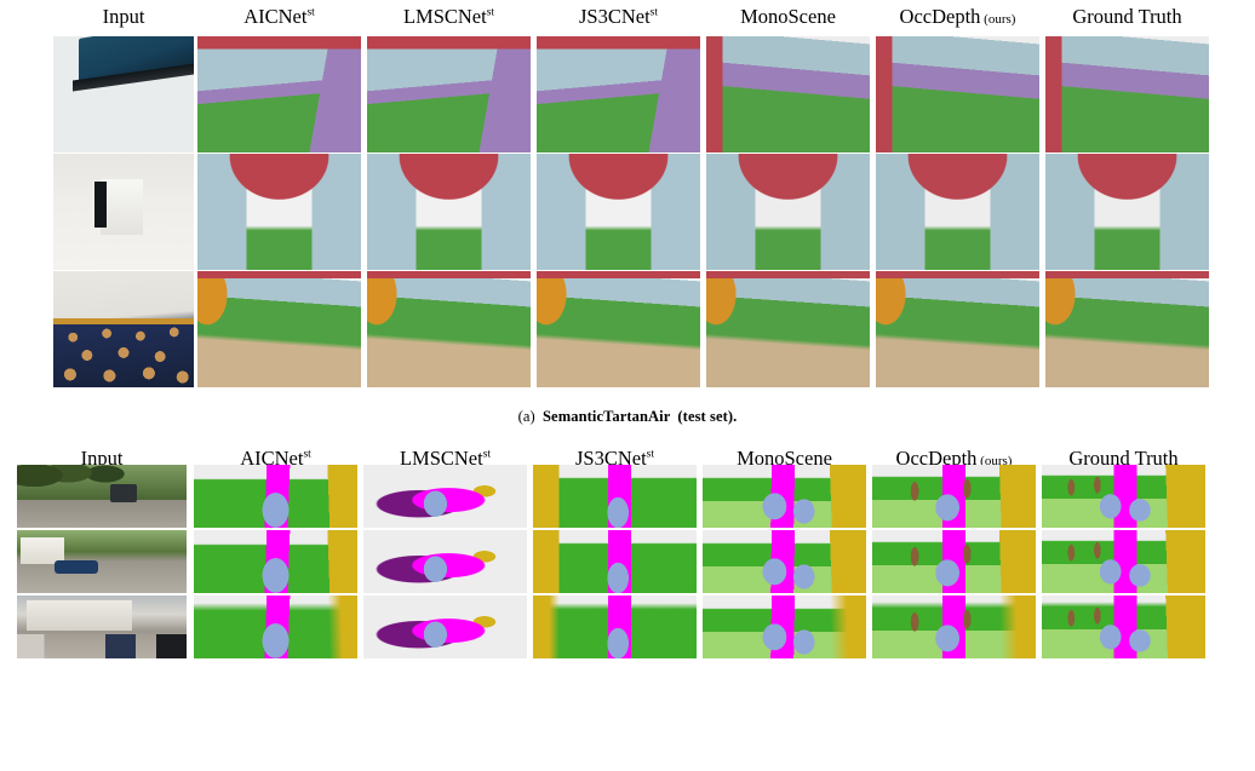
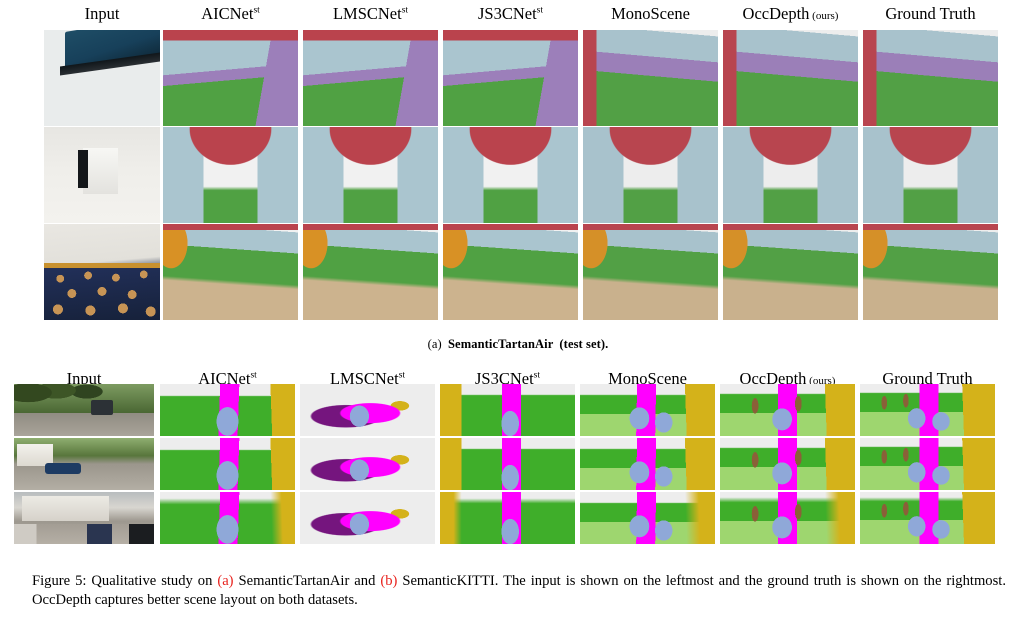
  Input
  AICNetst
  LMSCNetst
  JS3CNetst
  MonoScene
  OccDepth (ours)
  Ground Truth
  (a) SemanticTartanAir (test set).
  Input
  AICNetst
  LMSCNetst
  JS3CNetst
  MonoScene
  OccDepth (ours)
  Ground Truth
+ Figure 5: Qualitative study on (a) SemanticTartanAir and (b) SemanticKITTI. The input is shown on the leftmost and the ground truth is shown on the rightmost. OccDepth captures better scene layout on both datasets.
